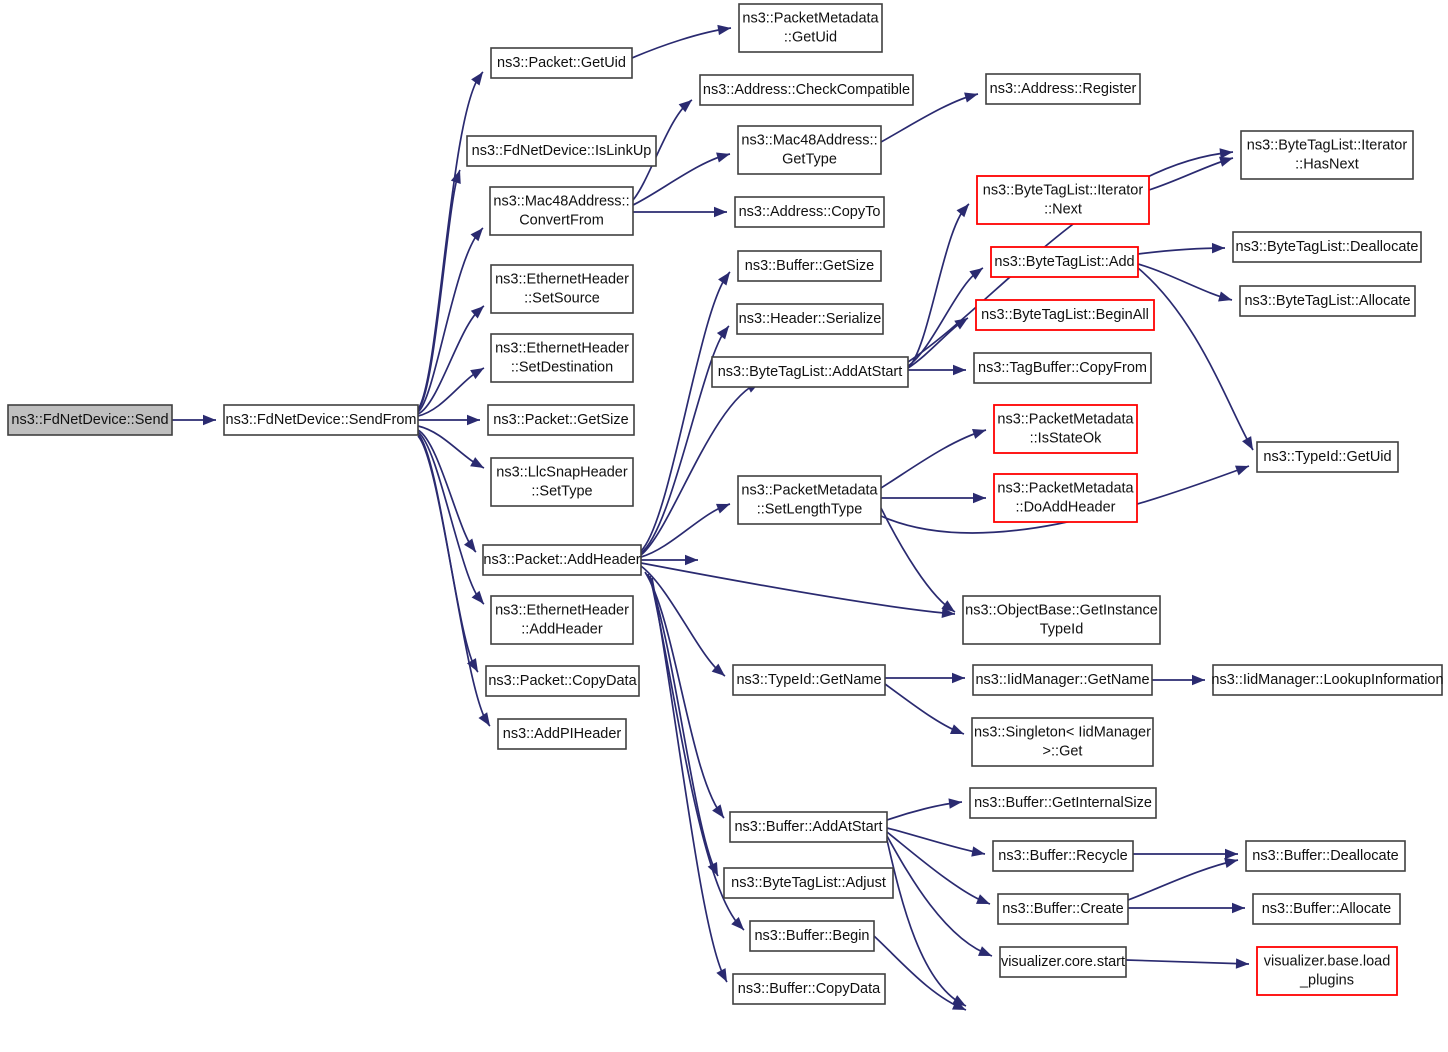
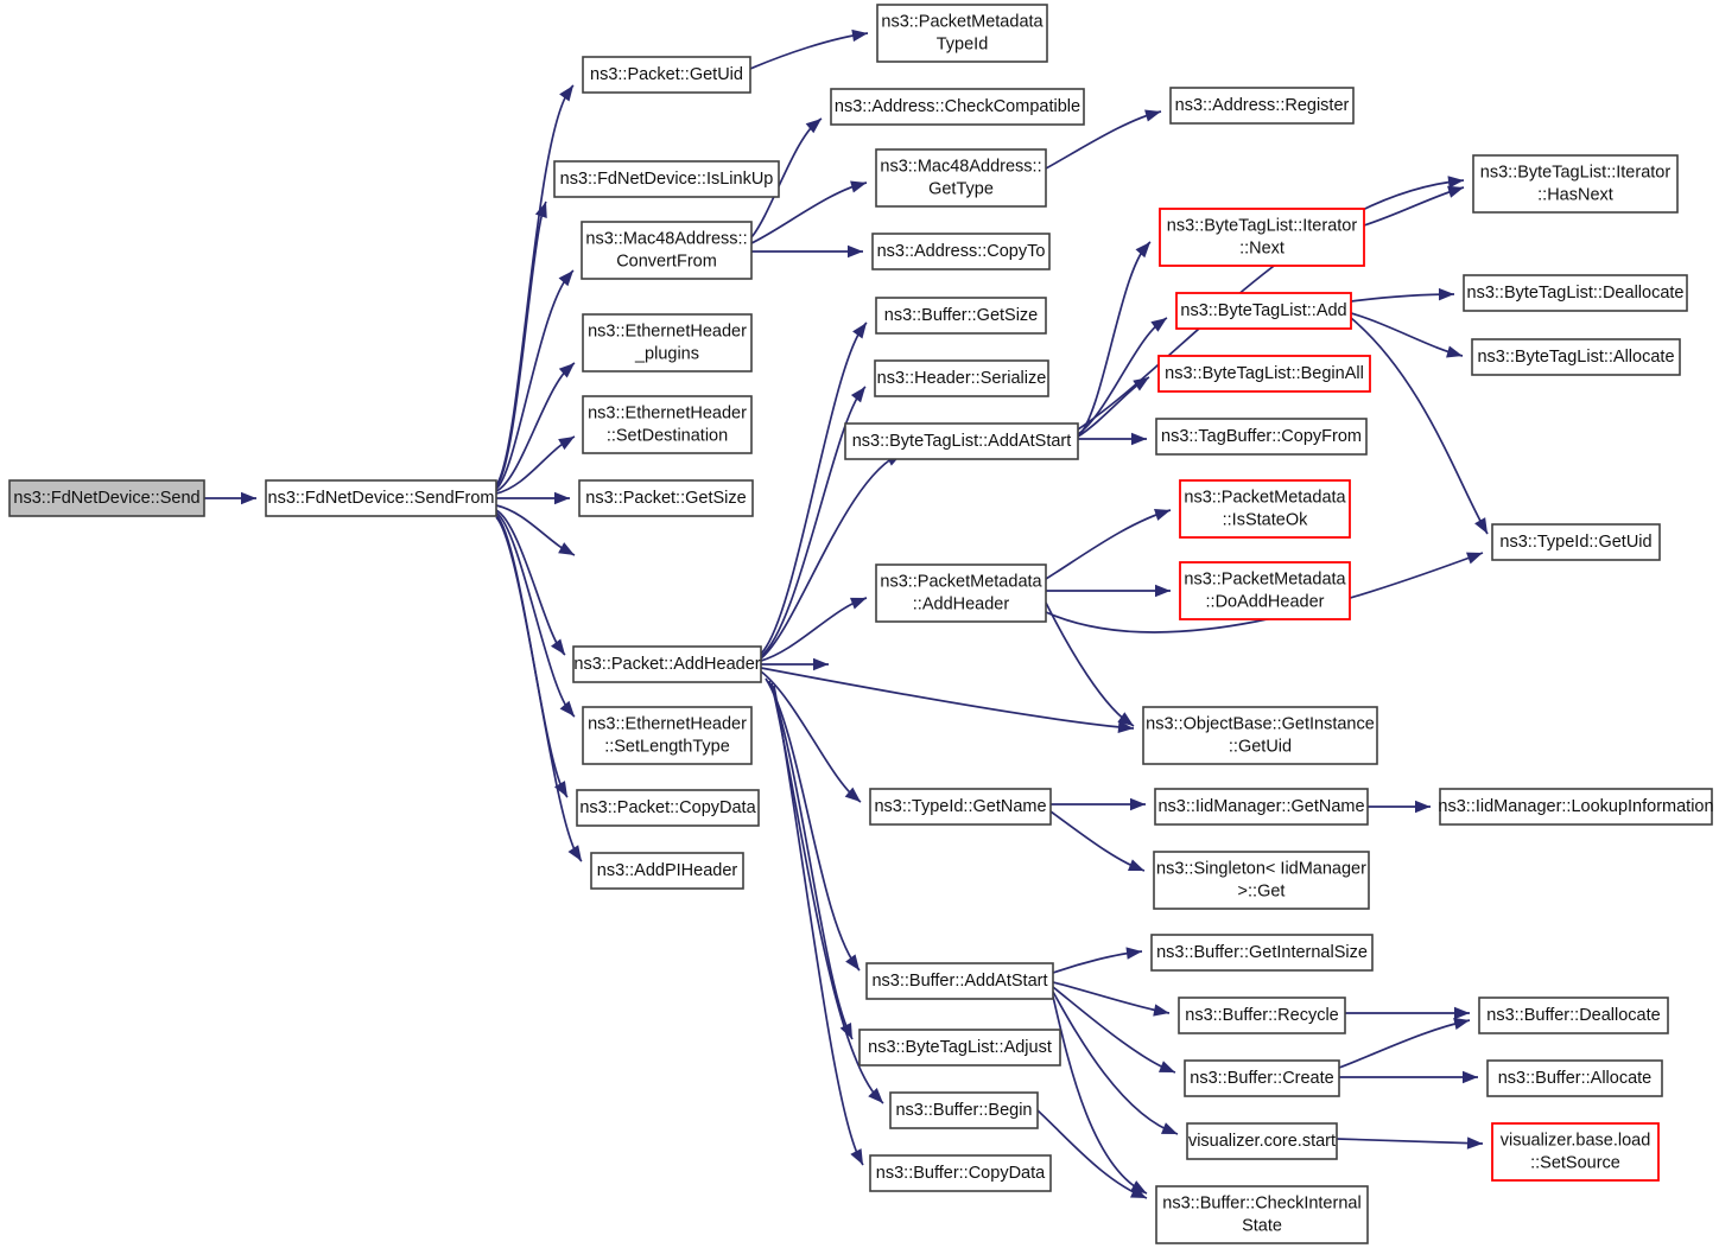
  ns3::FdNetDevice::Send
  ns3::FdNetDevice::SendFrom
  ns3::Packet::GetUid
  ns3::FdNetDevice::IsLinkUp
  ns3::Mac48Address::
  ConvertFrom
  ns3::EthernetHeader
- ::SetSource
+ _plugins
  ns3::EthernetHeader
  ::SetDestination
  ns3::Packet::GetSize
- ns3::LlcSnapHeader
- ::SetType
  ns3::Packet::AddHeader
  ns3::EthernetHeader
- ::AddHeader
+ ::SetLengthType
  ns3::Packet::CopyData
  ns3::AddPIHeader
  ns3::PacketMetadata
- ::GetUid
+ TypeId
  ns3::Address::CheckCompatible
  ns3::Mac48Address::
  GetType
  ns3::Address::CopyTo
  ns3::Buffer::GetSize
  ns3::Header::Serialize
  ns3::ByteTagList::AddAtStart
  ns3::PacketMetadata
- ::SetLengthType
+ ::AddHeader
  ns3::TypeId::GetName
  ns3::Buffer::AddAtStart
  ns3::ByteTagList::Adjust
  ns3::Buffer::Begin
  ns3::Buffer::CopyData
  ns3::Address::Register
  ns3::ByteTagList::Iterator
  ::Next
  ns3::ByteTagList::Add
  ns3::ByteTagList::BeginAll
  ns3::TagBuffer::CopyFrom
  ns3::PacketMetadata
  ::IsStateOk
  ns3::PacketMetadata
  ::DoAddHeader
  ns3::ObjectBase::GetInstance
- TypeId
+ ::GetUid
  ns3::IidManager::GetName
  ns3::Singleton< IidManager
  >::Get
  ns3::Buffer::GetInternalSize
  ns3::Buffer::Recycle
  ns3::Buffer::Create
  visualizer.core.start
+ ns3::Buffer::CheckInternal
+ State
  ns3::ByteTagList::Iterator
  ::HasNext
  ns3::ByteTagList::Deallocate
  ns3::ByteTagList::Allocate
  ns3::TypeId::GetUid
  ns3::IidManager::LookupInformation
  ns3::Buffer::Deallocate
  ns3::Buffer::Allocate
  visualizer.base.load
- _plugins
+ ::SetSource
